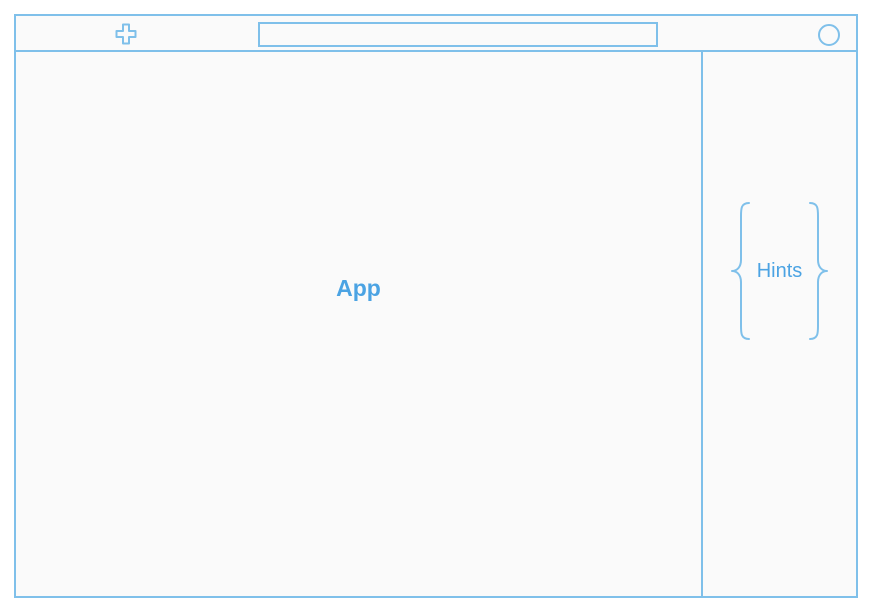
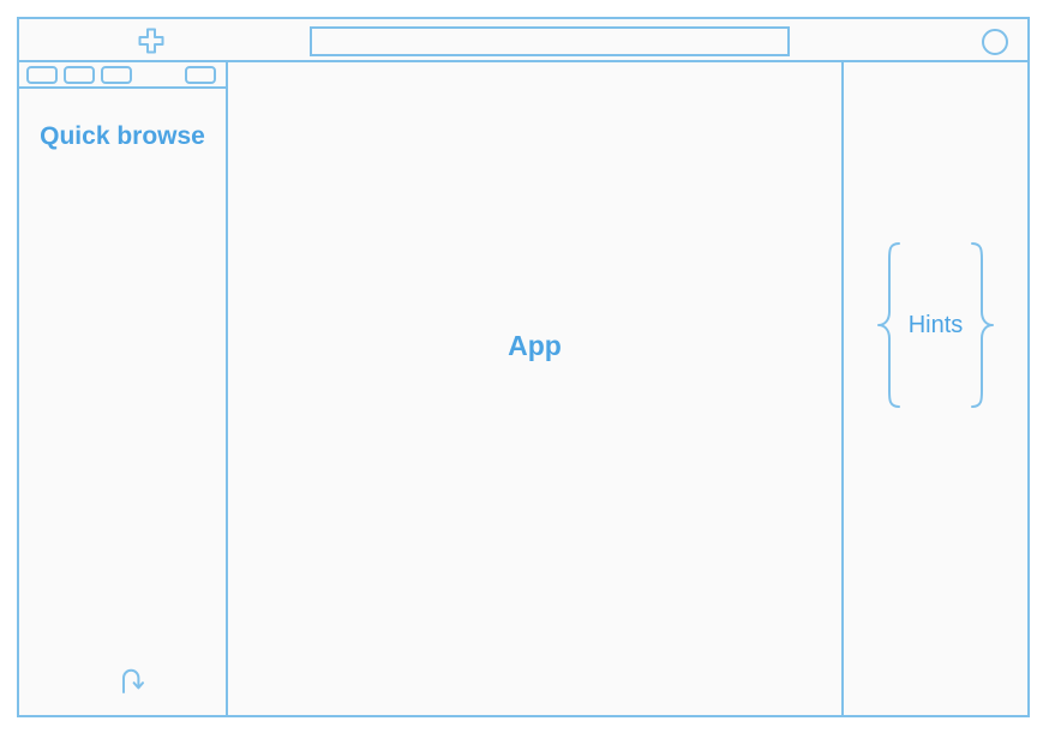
+ Quick browse
  App
  Hints
